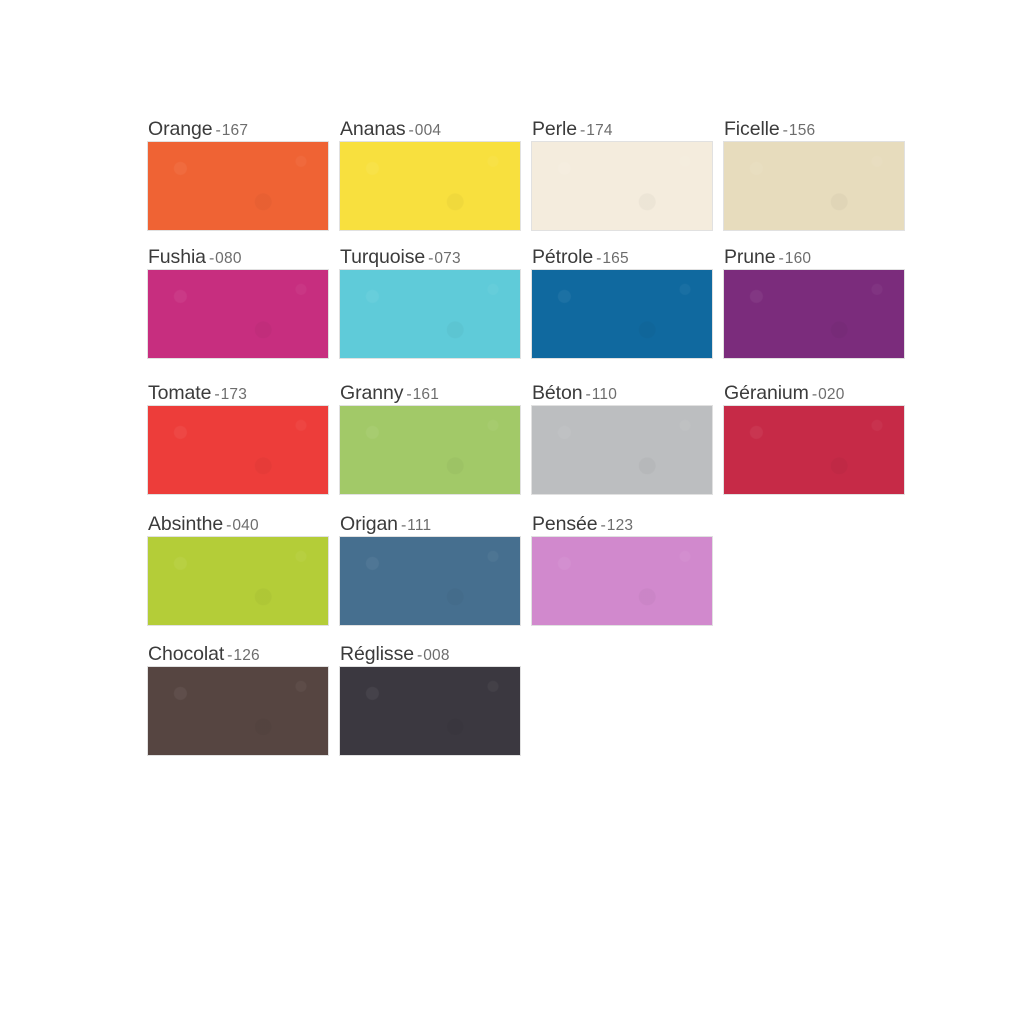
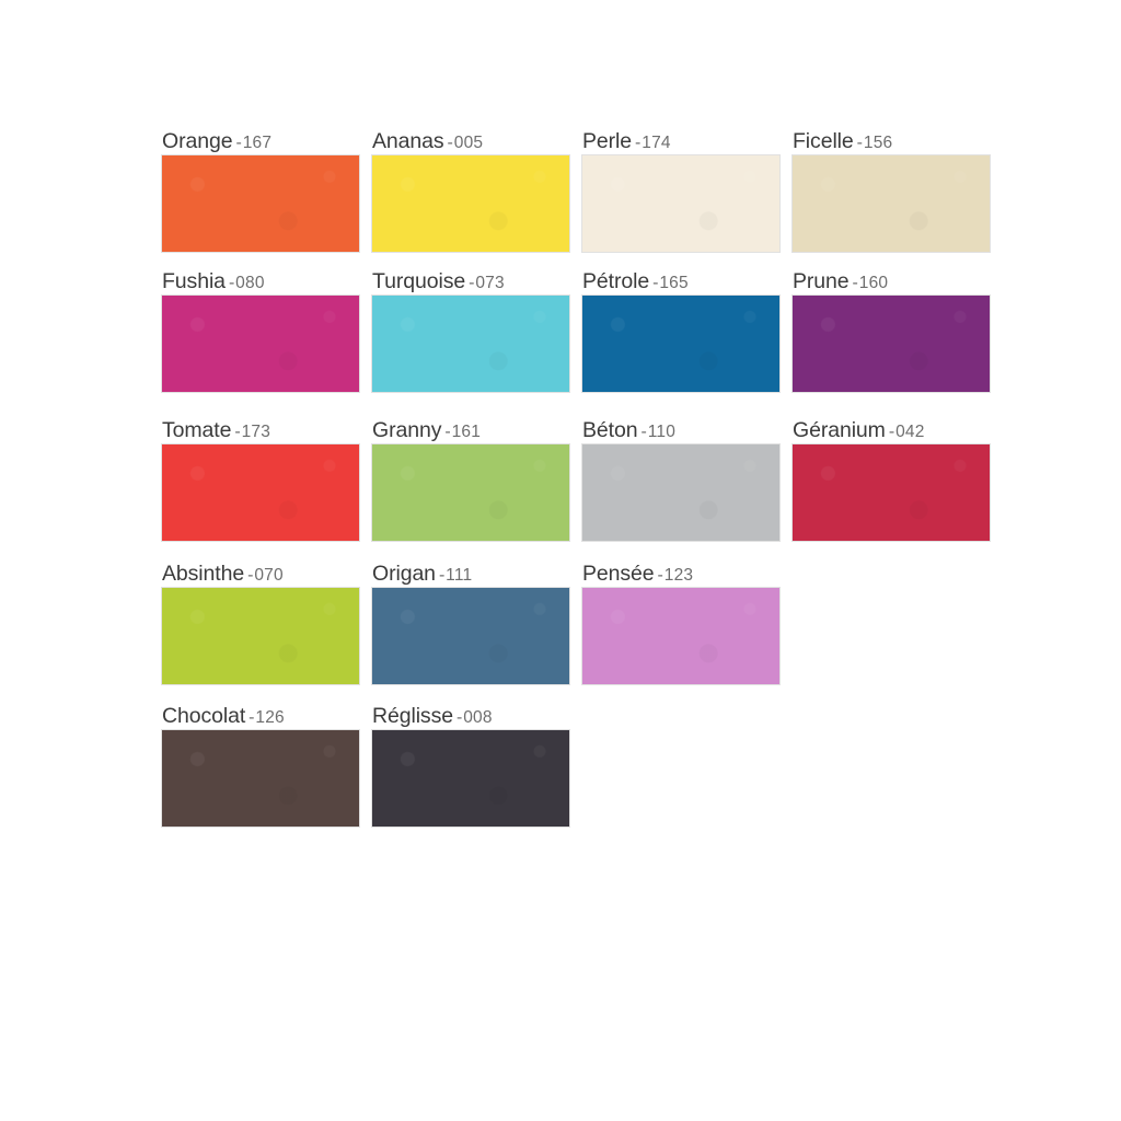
  Orange -167
- Ananas -004
+ Ananas -005
  Perle -174
  Ficelle -156
  Fushia -080
  Turquoise -073
  Pétrole -165
  Prune -160
  Tomate -173
  Granny -161
  Béton -110
- Géranium -020
+ Géranium -042
- Absinthe -040
+ Absinthe -070
  Origan -111
  Pensée -123
  Chocolat -126
  Réglisse -008
